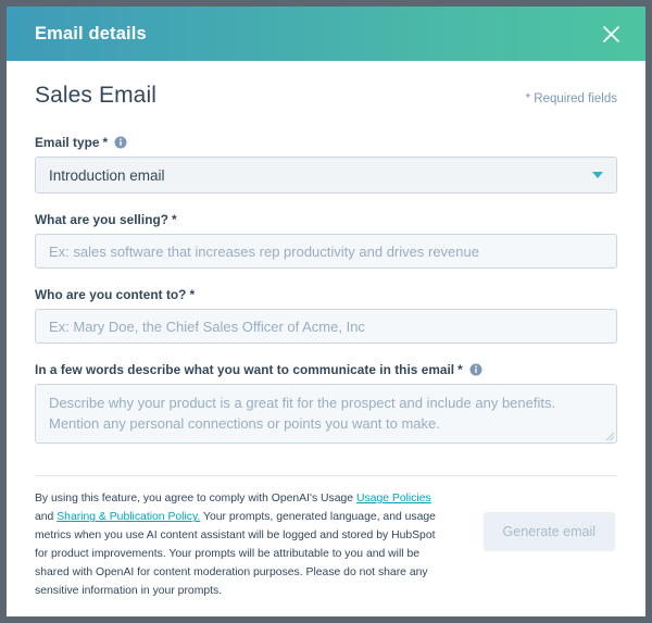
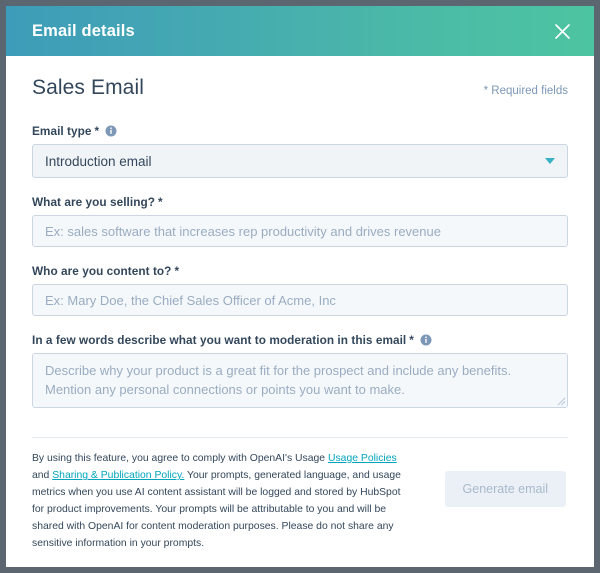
  Email details
  Sales Email
  * Required fields
  Email type
  *
  Introduction email
  What are you selling?
  *
  Ex: sales software that increases rep productivity and drives revenue
  Who are you content to?
  *
  Ex: Mary Doe, the Chief Sales Officer of Acme, Inc
- In a few words describe what you want to communicate in this email
+ In a few words describe what you want to moderation in this email
  *
  By using this feature, you agree to comply with OpenAI's Usage Usage Policies and Sharing & Publication Policy. Your prompts, generated language, and usage metrics when you use AI content assistant will be logged and stored by HubSpot for product improvements. Your prompts will be attributable to you and will be shared with OpenAI for content moderation purposes. Please do not share any sensitive information in your prompts.
  Generate email
